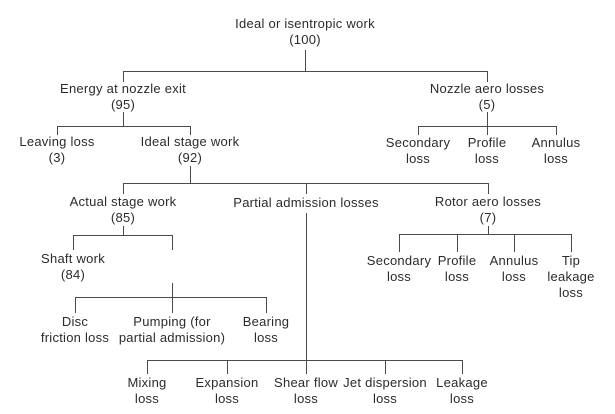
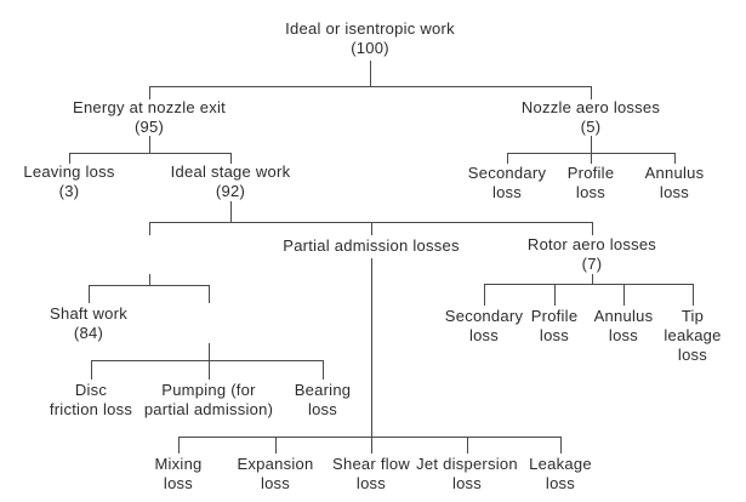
  Ideal or isentropic work
  (100)
  Energy at nozzle exit
  (95)
  Nozzle aero losses
  (5)
  Leaving loss
  (3)
  Ideal stage work
  (92)
  Secondary
  loss
  Profile
  loss
  Annulus
  loss
- Actual stage work
- (85)
  Partial admission losses
  Rotor aero losses
  (7)
  Shaft work
  (84)
  Secondary
  loss
  Profile
  loss
  Annulus
  loss
  Tip
  leakage
  loss
  Disc
  friction loss
  Pumping (for
  partial admission)
  Bearing
  loss
  Mixing
  loss
  Expansion
  loss
  Shear flow
  loss
  Jet dispersion
  loss
  Leakage
  loss
